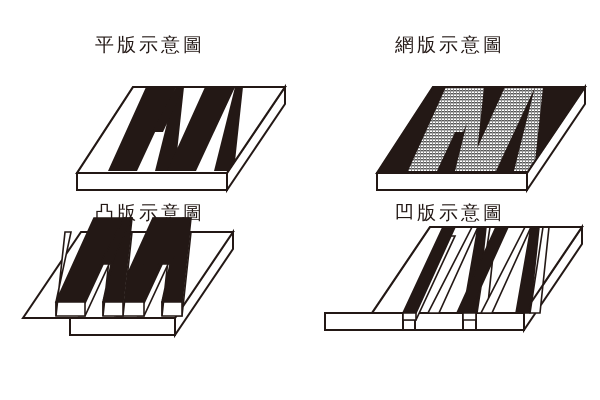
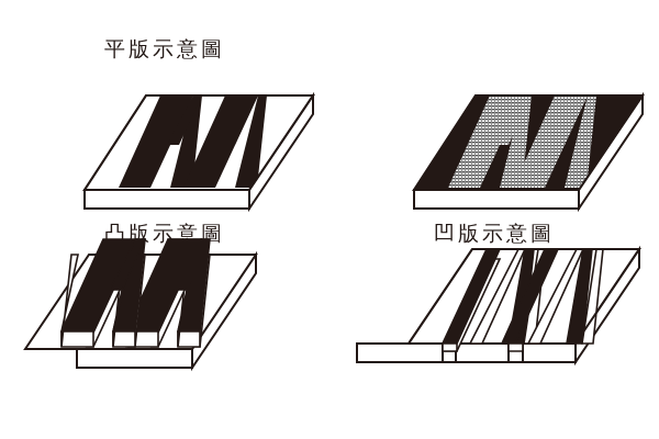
  平版示意圖
- 網版示意圖
  凸版示意圖
  凹版示意圖
